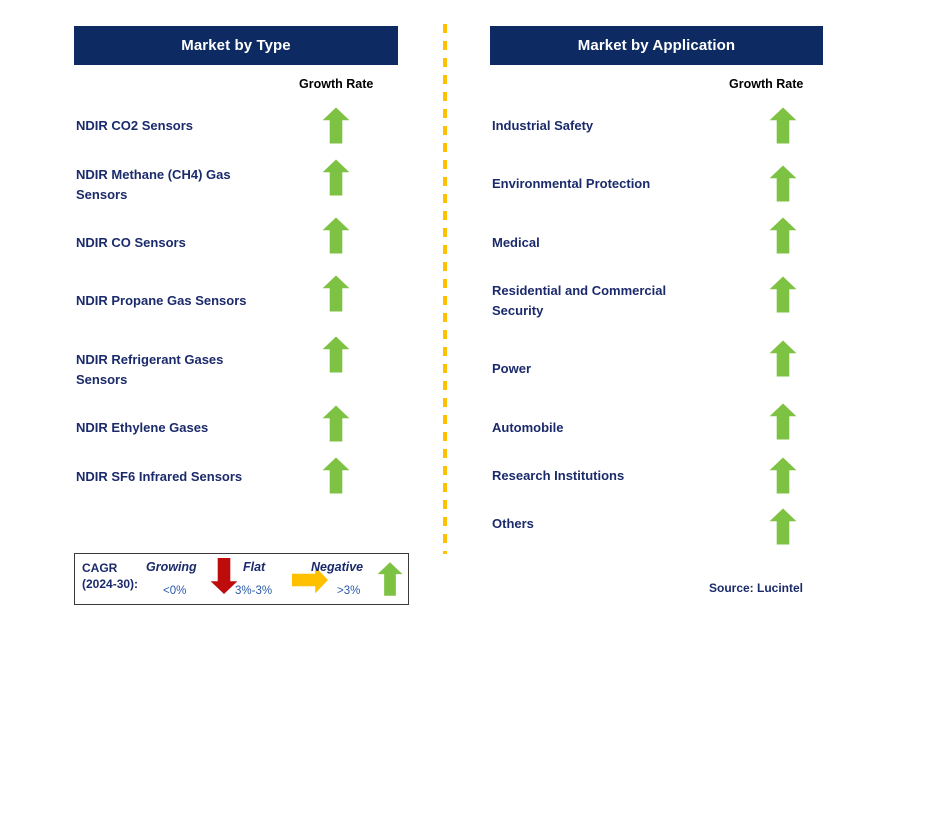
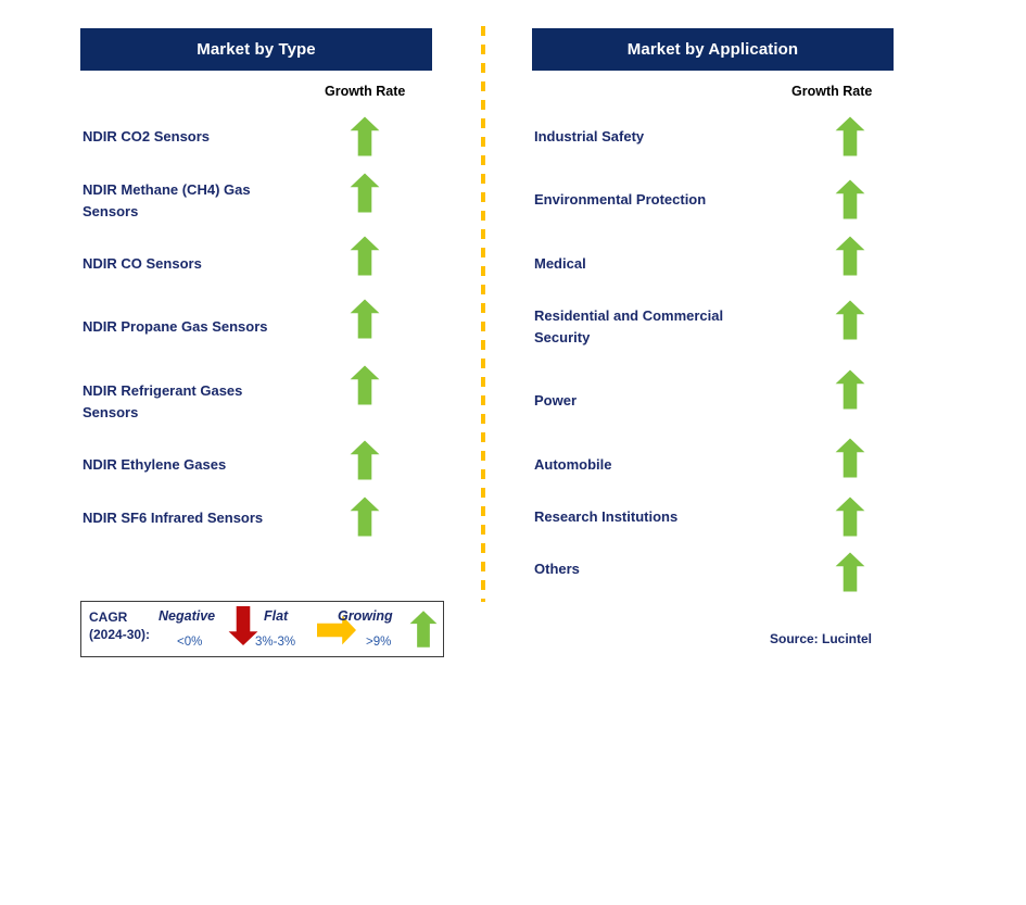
  Market by Type
  Growth Rate
  Market by Application
  Growth Rate
  NDIR CO2 Sensors
  NDIR Methane (CH4) Gas
  Sensors
  NDIR CO Sensors
  NDIR Propane Gas Sensors
  NDIR Refrigerant Gases
  Sensors
  NDIR Ethylene Gases
  NDIR SF6 Infrared Sensors
  Industrial Safety
  Environmental Protection
  Medical
  Residential and Commercial
  Security
  Power
  Automobile
  Research Institutions
  Others
  CAGR
  (2024-30):
- Growing
+ Negative
  <0%
  Flat
  3%-3%
- Negative
+ Growing
- >3%
+ >9%
  Source: Lucintel
